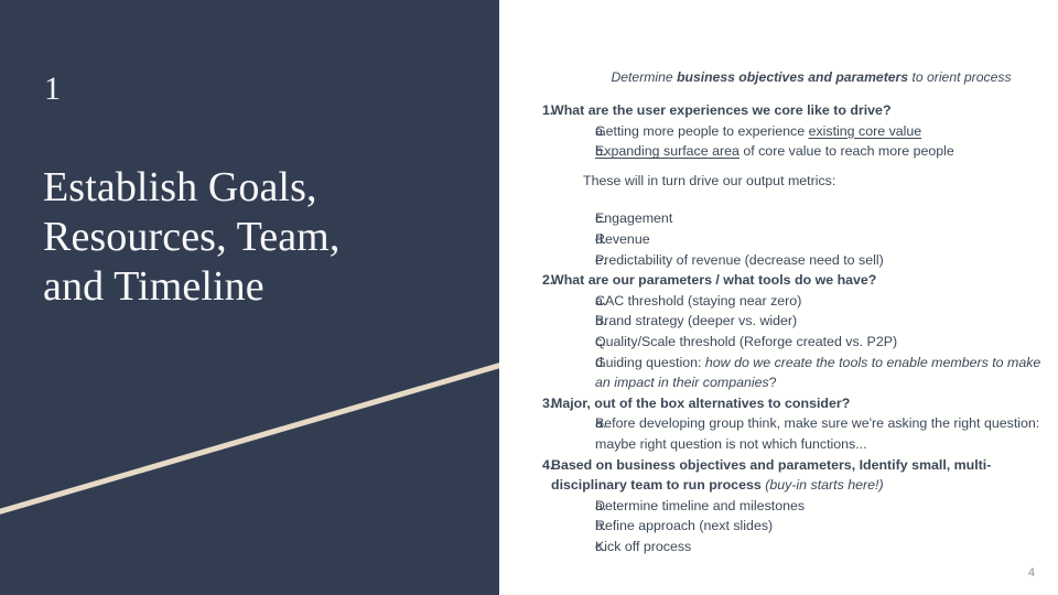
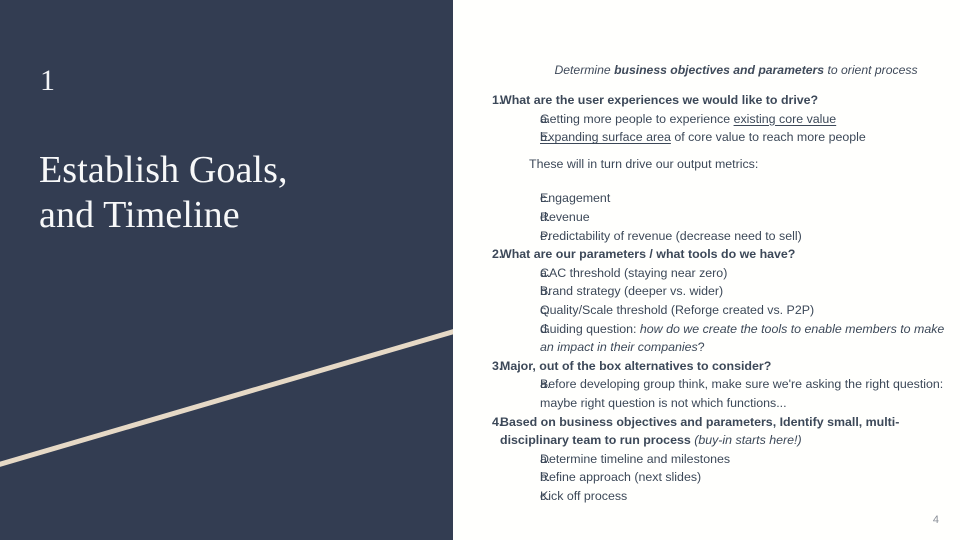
  1
  Establish Goals,
- Resources, Team,
  and Timeline
  Determine business objectives and parameters to orient process
  1.
- What are the user experiences we core like to drive?
+ What are the user experiences we would like to drive?
  a.
  Getting more people to experience existing core value
  b.
  Expanding surface area of core value to reach more people
  These will in turn drive our output metrics:
  c.
  Engagement
  d.
  Revenue
  e.
  Predictability of revenue (decrease need to sell)
  2.
  What are our parameters / what tools do we have?
  a.
  CAC threshold (staying near zero)
  b.
  Brand strategy (deeper vs. wider)
  c.
  Quality/Scale threshold (Reforge created vs. P2P)
  d.
  Guiding question: how do we create the tools to enable members to make an impact in their companies?
  3.
  Major, out of the box alternatives to consider?
  a.
  Before developing group think, make sure we're asking the right question: maybe right question is not which functions...
  4.
  Based on business objectives and parameters, Identify small, multi-disciplinary team to run process (buy-in starts here!)
  a.
  Determine timeline and milestones
  b.
  Refine approach (next slides)
  c.
  Kick off process
  4
